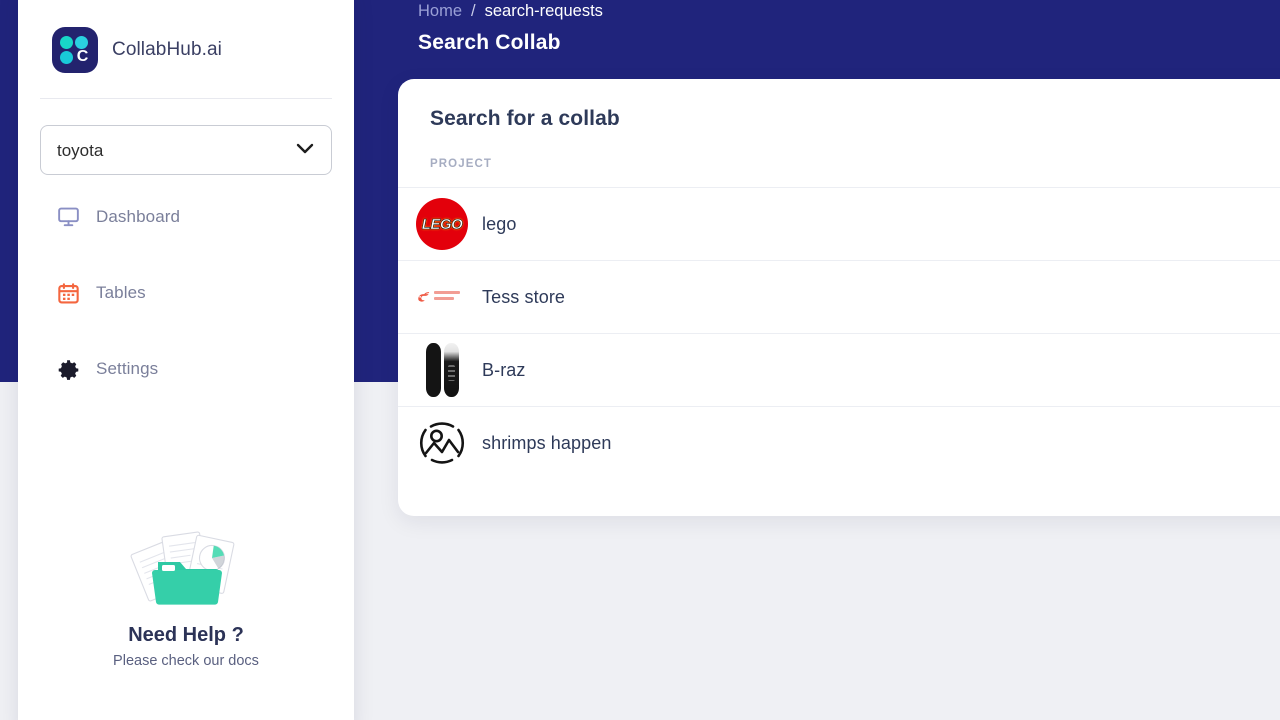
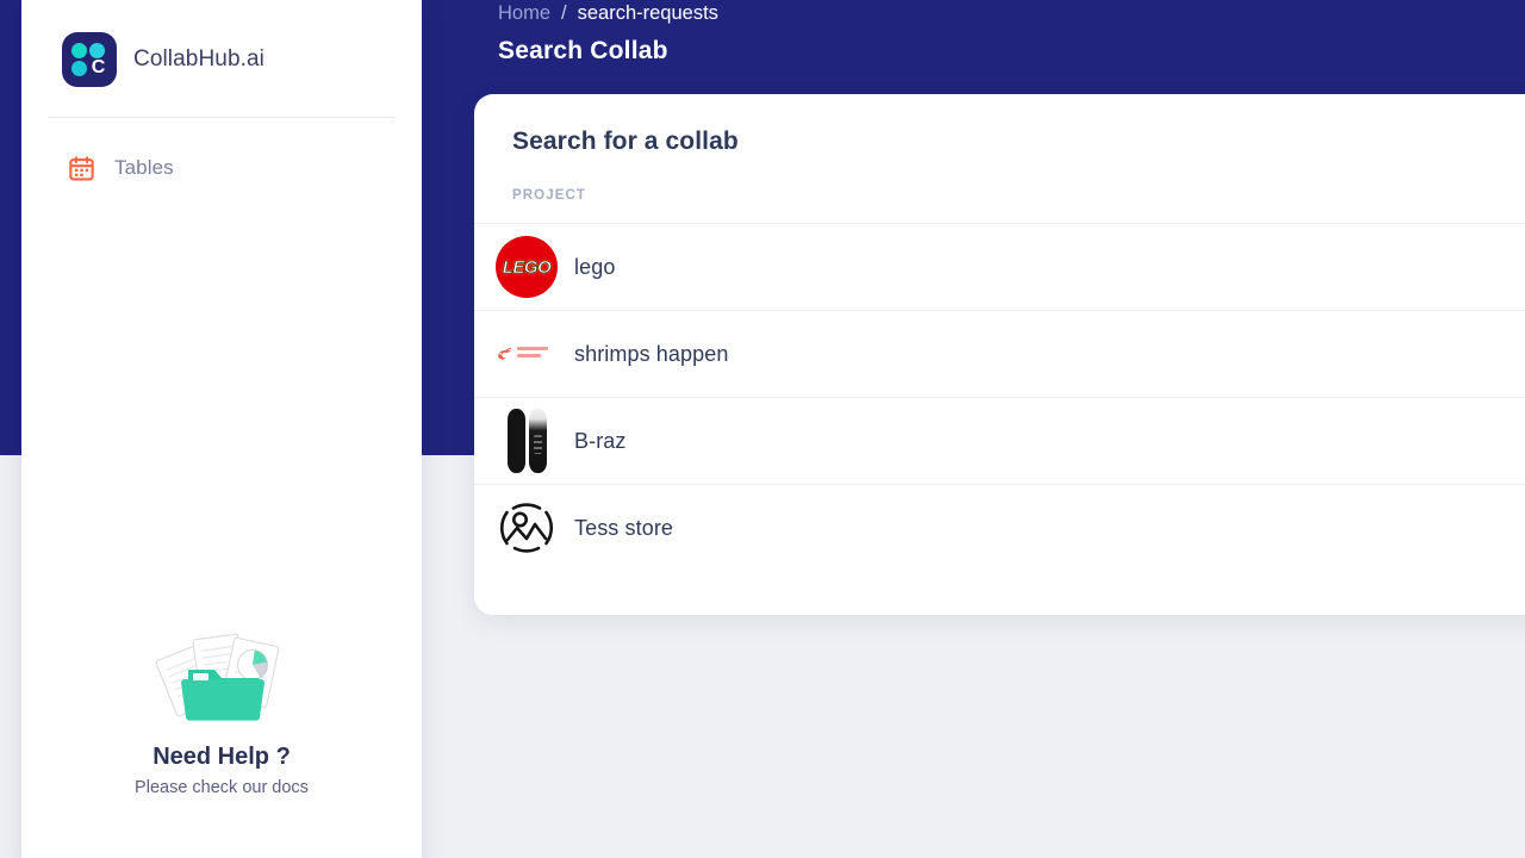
  C
  CollabHub.ai
- toyota
- Dashboard
  Tables
- Settings
  Need Help ?
  Please check our docs
  Home
  /
  search-requests
  Search Collab
  Search for a collab
  PROJECT
  LEGO
  lego
- Tess store
+ shrimps happen
  B-raz
- shrimps happen
+ Tess store
